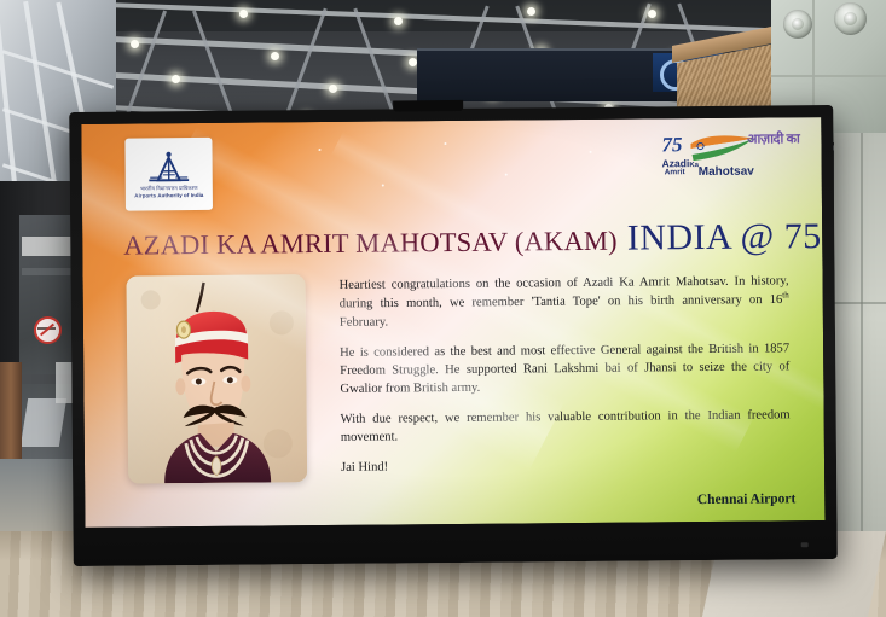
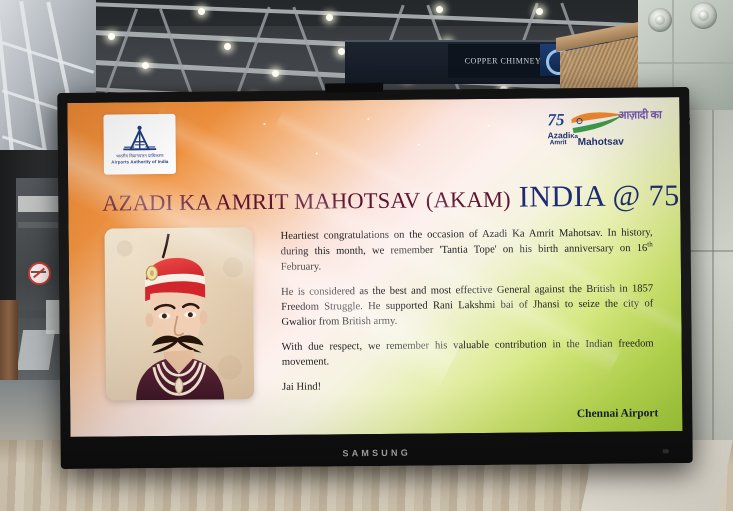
+ COPPER CHIMNEY
+ SAMSUNG
